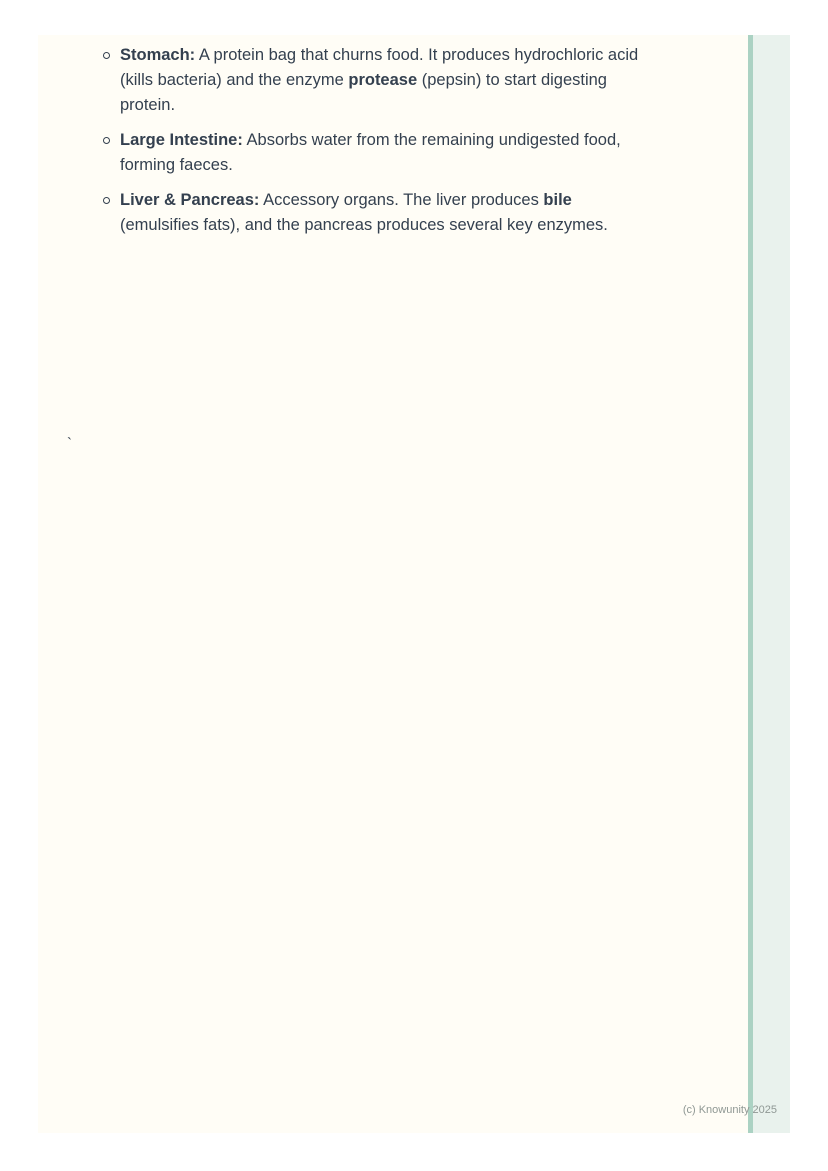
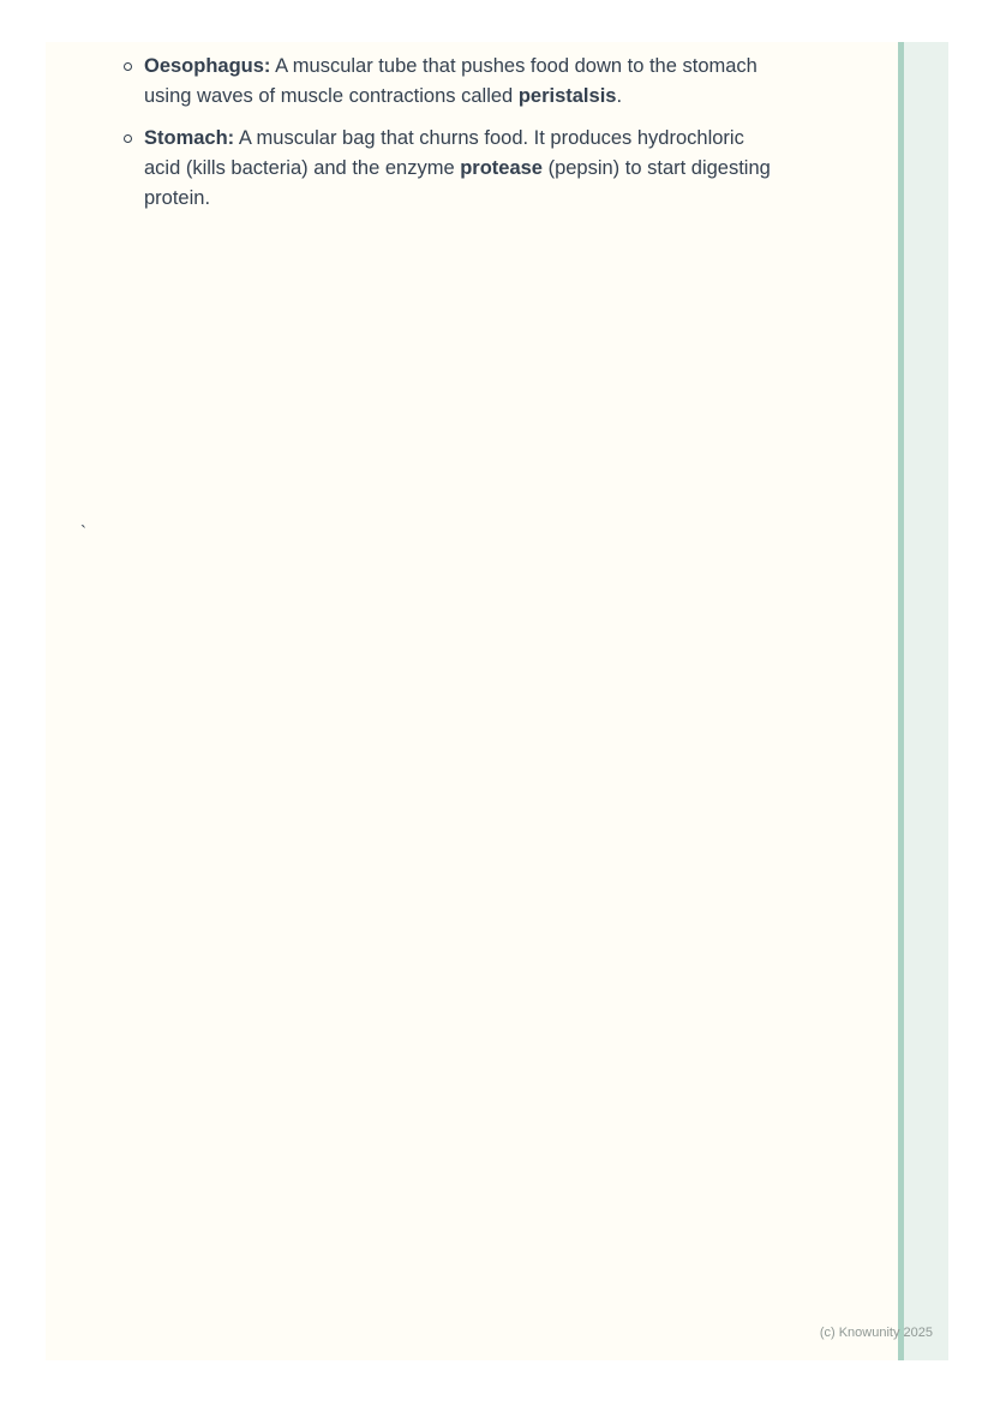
+ Oesophagus: A muscular tube that pushes food down to the stomach using waves of muscle contractions called peristalsis.
- Stomach: A protein bag that churns food. It produces hydrochloric acid (kills bacteria) and the enzyme protease (pepsin) to start digesting protein.
+ Stomach: A muscular bag that churns food. It produces hydrochloric acid (kills bacteria) and the enzyme protease (pepsin) to start digesting protein.
- Large Intestine: Absorbs water from the remaining undigested food, forming faeces.
- Liver & Pancreas: Accessory organs. The liver produces bile (emulsifies fats), and the pancreas produces several key enzymes.
  `
  (c) Knowunity 2025
